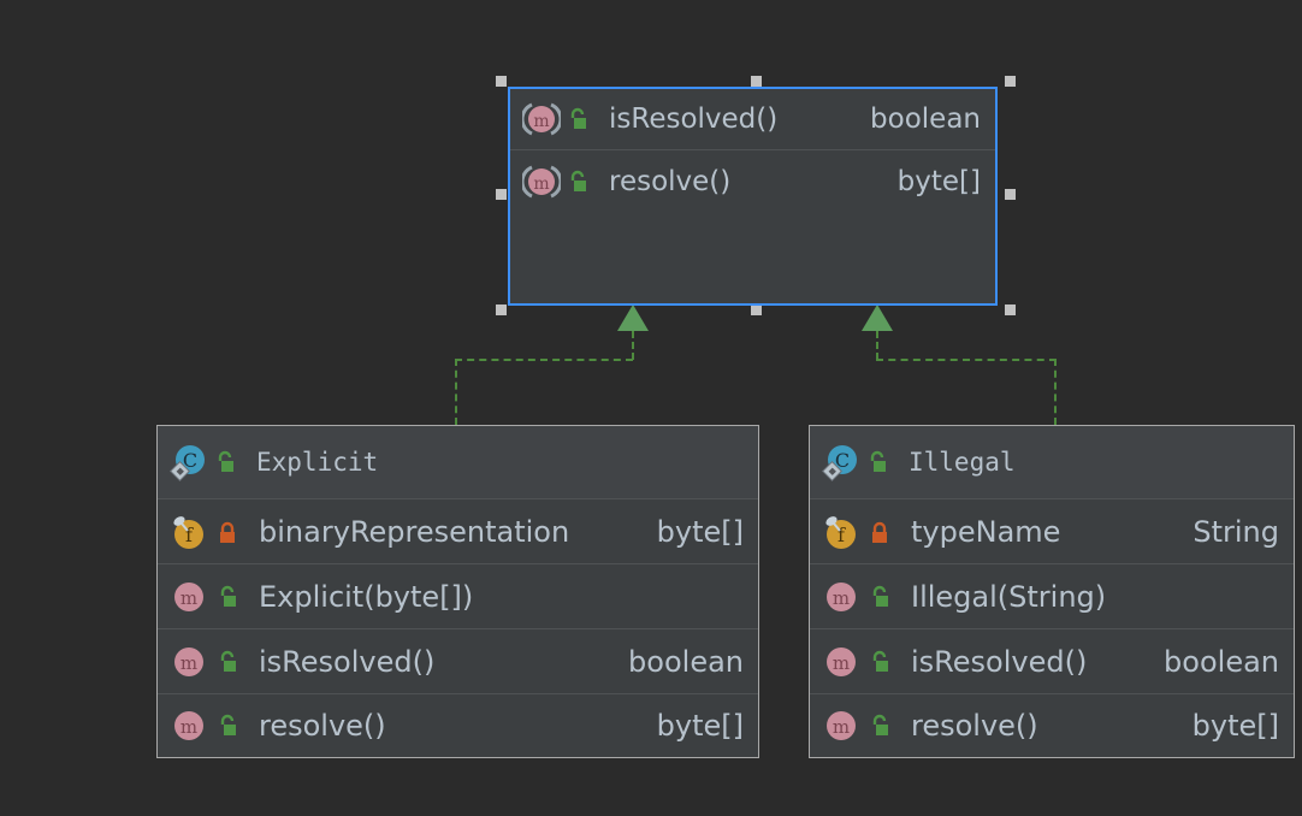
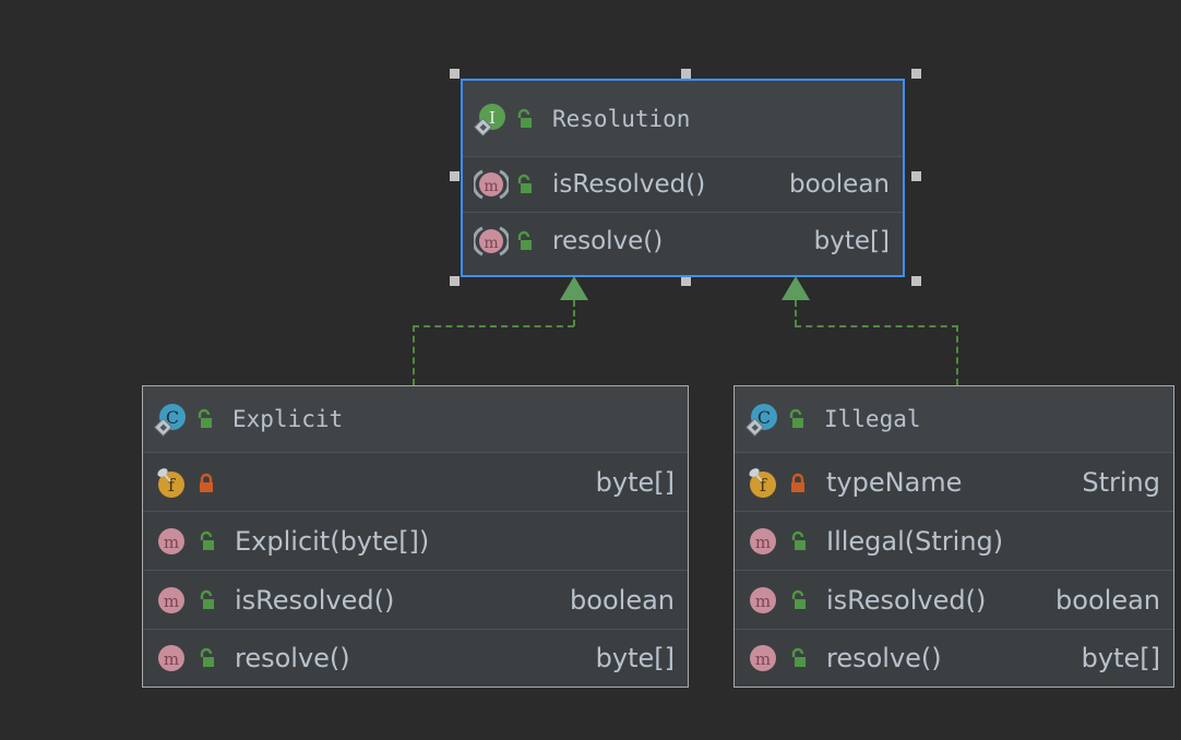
+ I
+ Resolution
  m
  isResolved()
  boolean
  m
  resolve()
  byte[]
  C
  Explicit
  f
- binaryRepresentation
  byte[]
  m
  Explicit(byte[])
  m
  isResolved()
  boolean
  m
  resolve()
  byte[]
  C
  Illegal
  f
  typeName
  String
  m
  Illegal(String)
  m
  isResolved()
  boolean
  m
  resolve()
  byte[]
